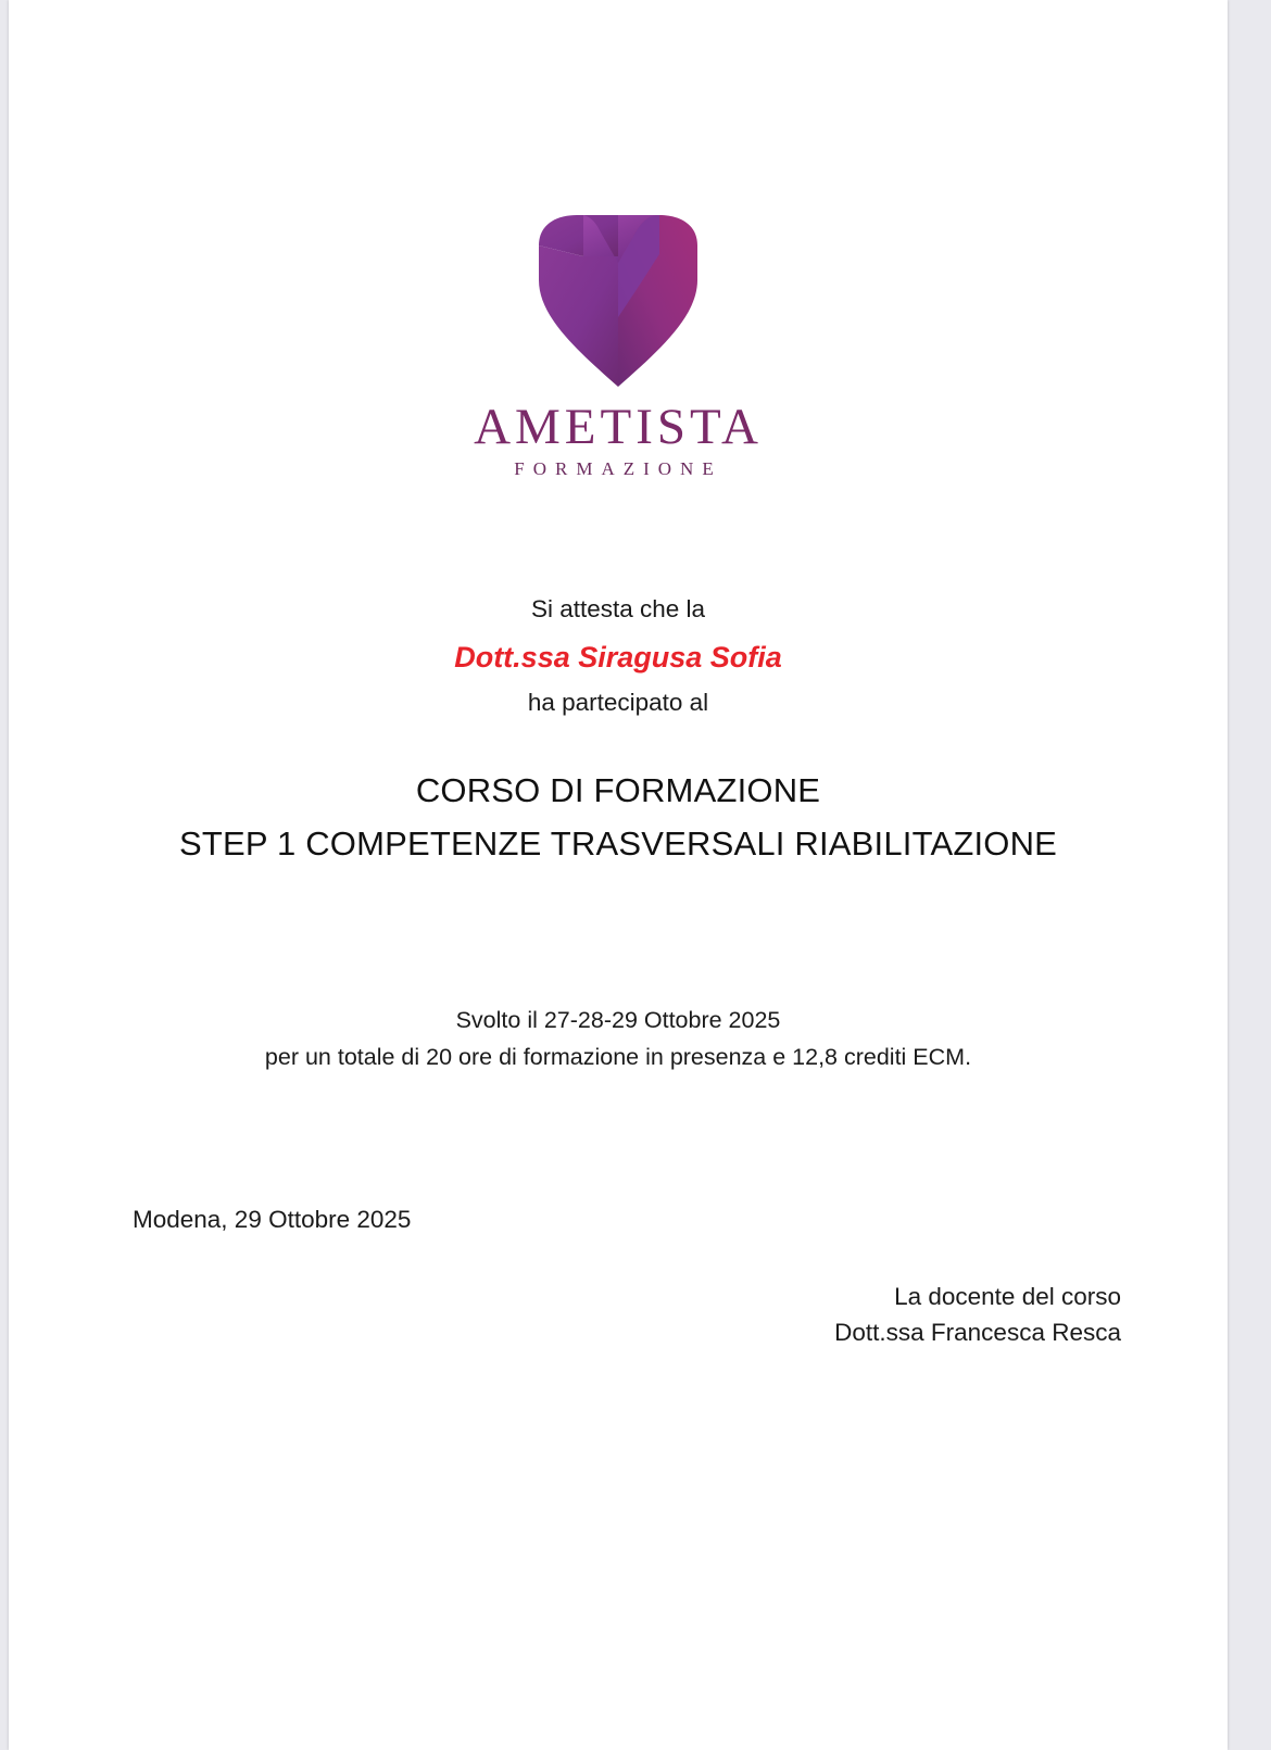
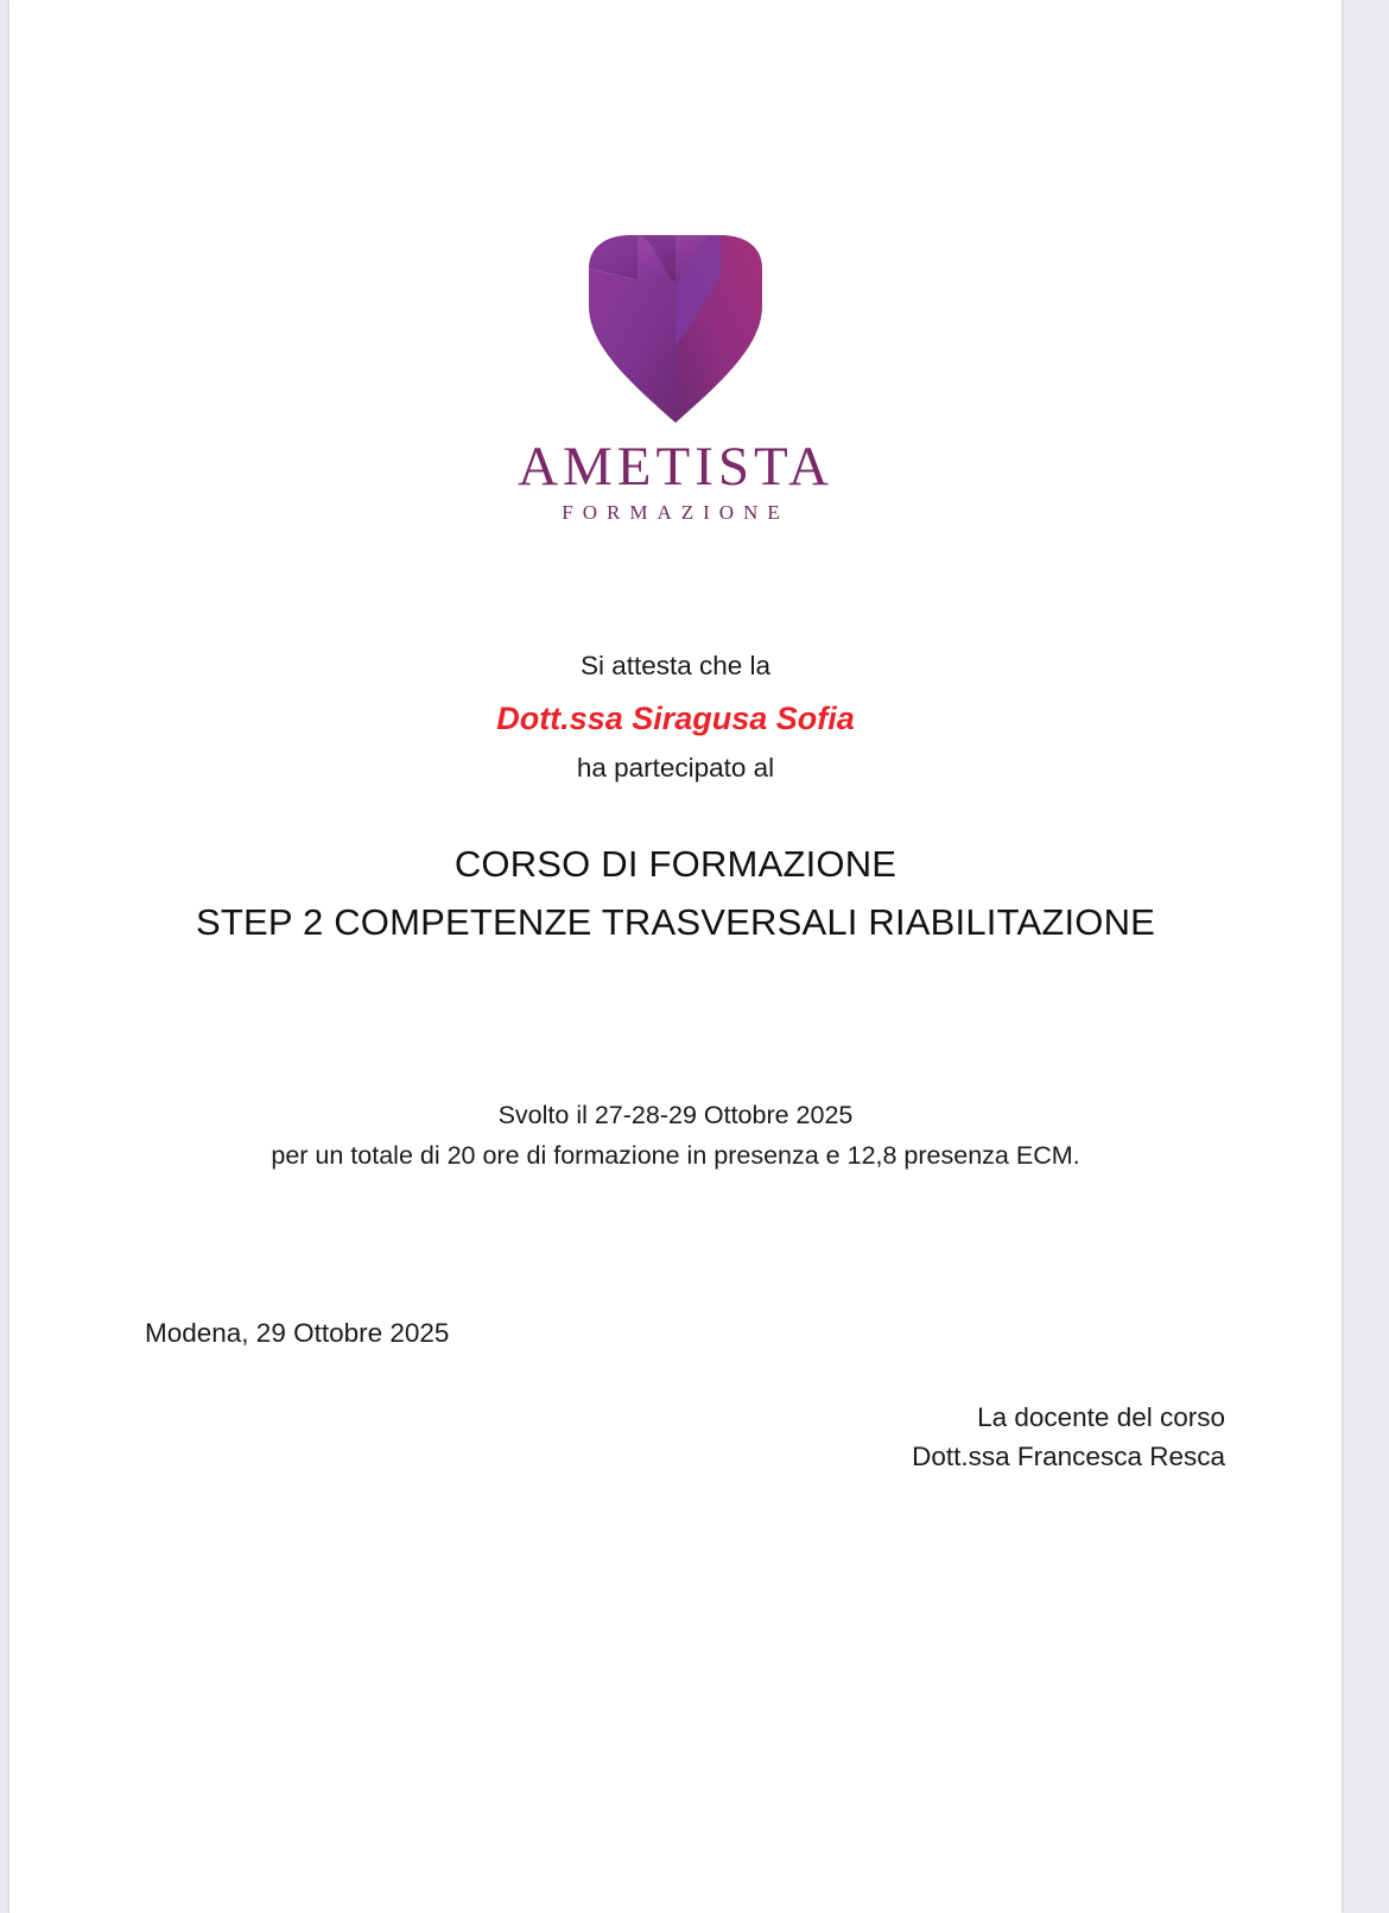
  AMETISTA
  FORMAZIONE
  Si attesta che la
  Dott.ssa Siragusa Sofia
  ha partecipato al
  CORSO DI FORMAZIONE
- STEP 1 COMPETENZE TRASVERSALI RIABILITAZIONE
+ STEP 2 COMPETENZE TRASVERSALI RIABILITAZIONE
  Svolto il 27-28-29 Ottobre 2025
- per un totale di 20 ore di formazione in presenza e 12,8 crediti ECM.
+ per un totale di 20 ore di formazione in presenza e 12,8 presenza ECM.
  Modena, 29 Ottobre 2025
  La docente del corso
  Dott.ssa Francesca Resca
